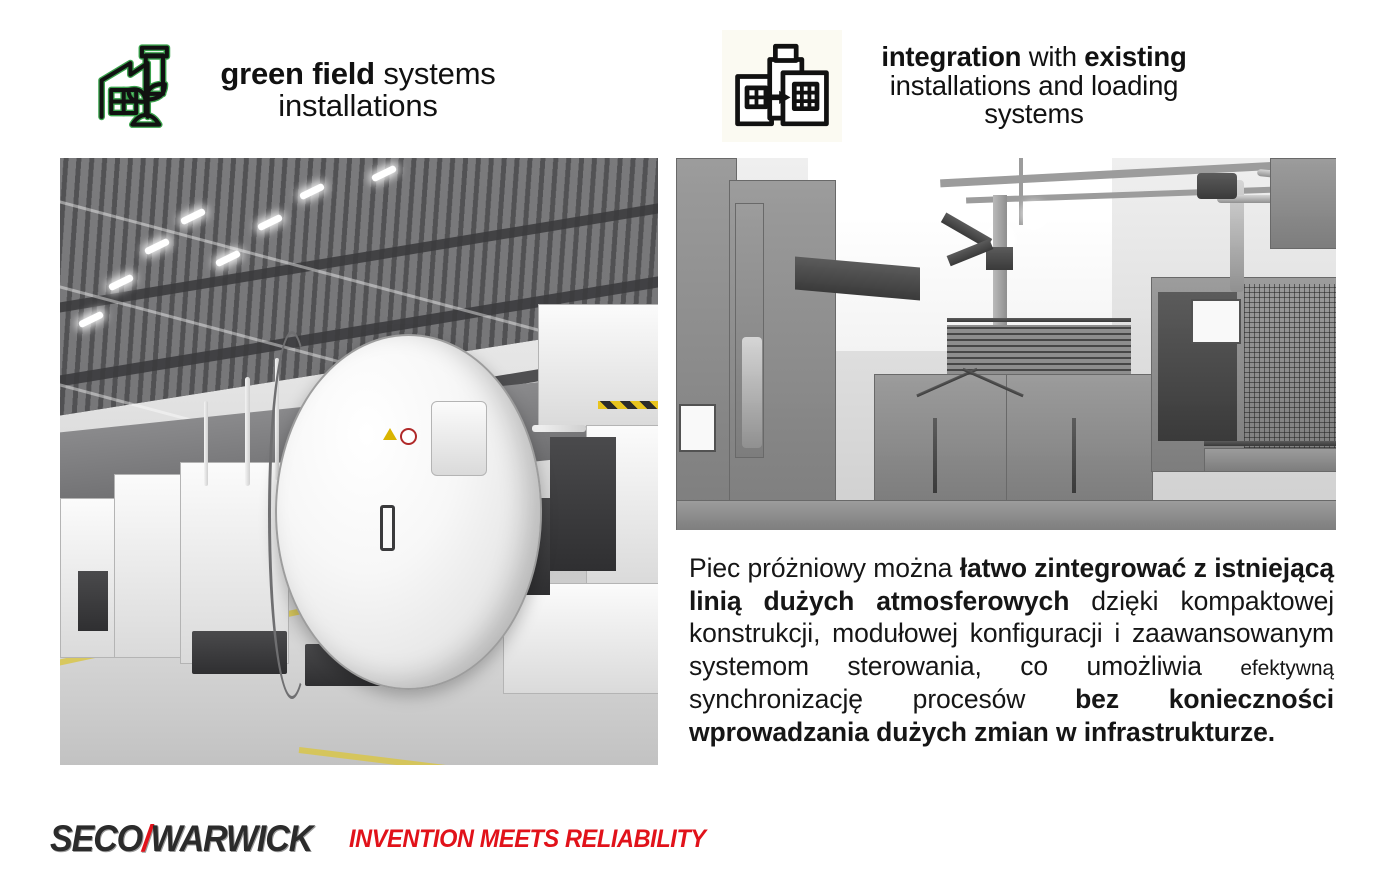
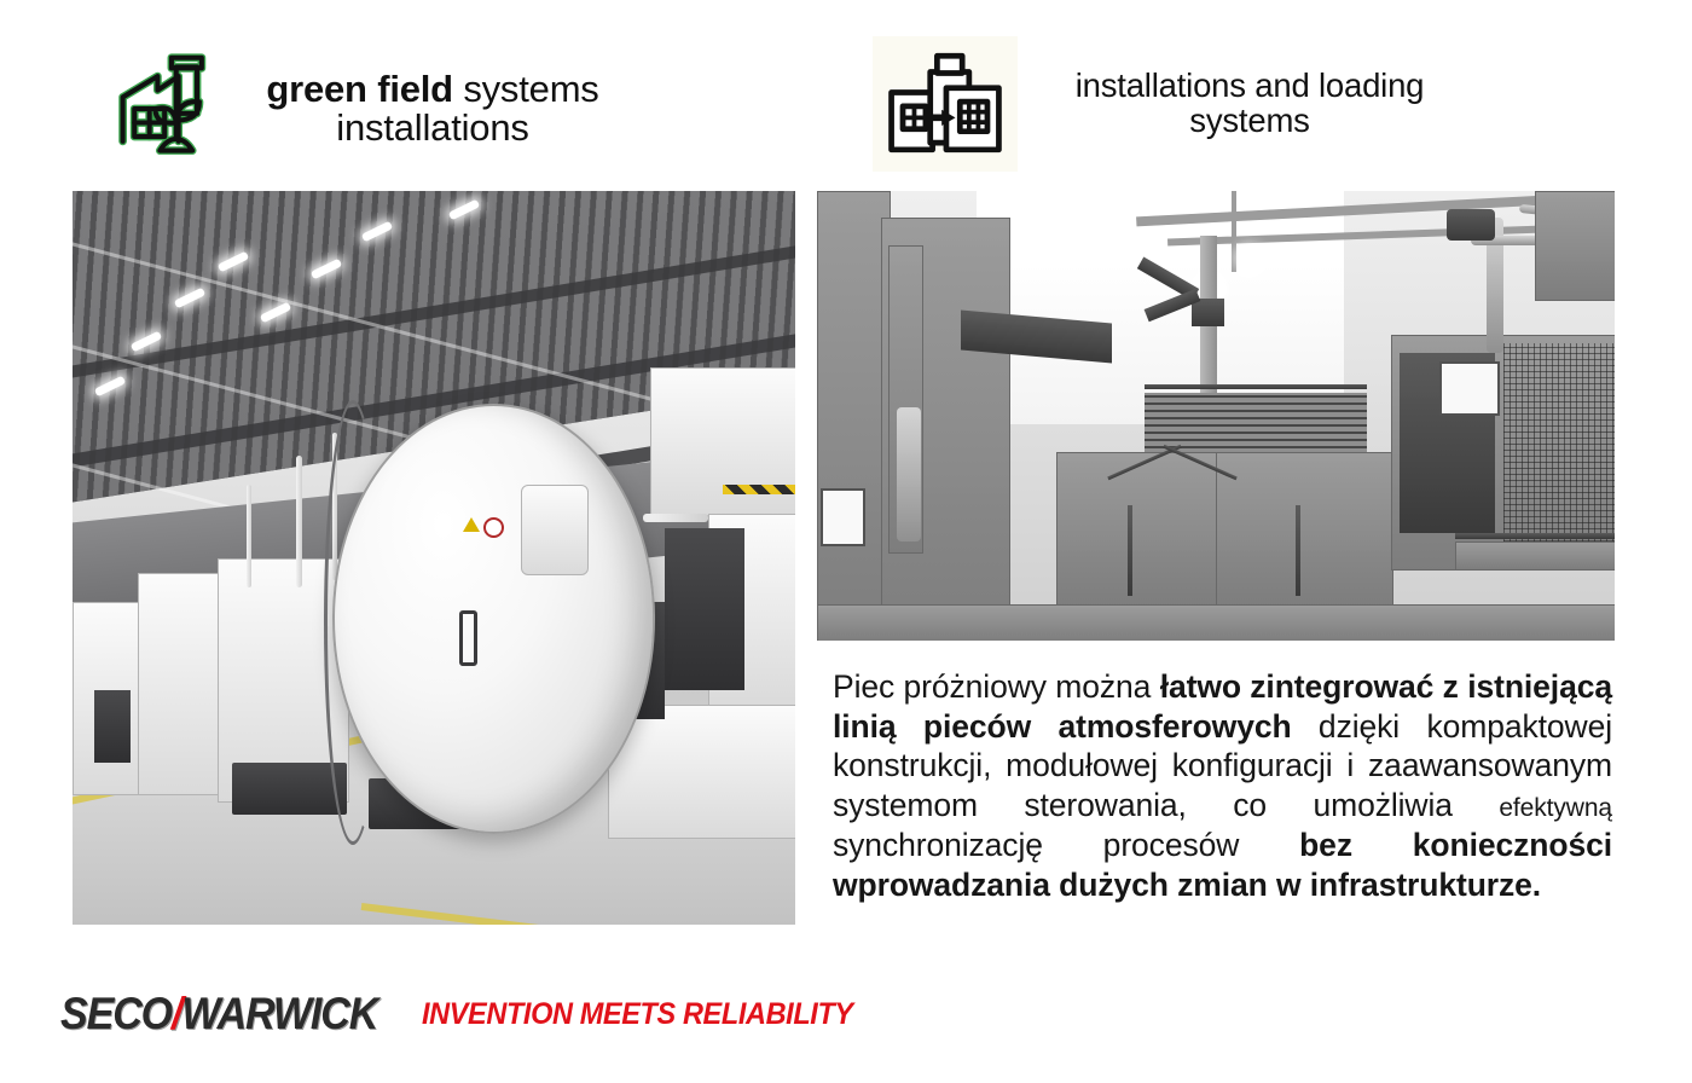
  green field systems
  installations
- integration with existing
  installations and loading
  systems
- Piec próżniowy można łatwo zintegrować z istniejącą linią dużych atmosferowych dzięki kompaktowej konstrukcji, modułowej konfiguracji i zaawansowanym systemom sterowania, co umożliwia efektywną synchronizację procesów bez konieczności wprowadzania dużych zmian w infrastrukturze.
+ Piec próżniowy można łatwo zintegrować z istniejącą linią pieców atmosferowych dzięki kompaktowej konstrukcji, modułowej konfiguracji i zaawansowanym systemom sterowania, co umożliwia efektywną synchronizację procesów bez konieczności wprowadzania dużych zmian w infrastrukturze.
  SECO/WARWICK
  INVENTION MEETS RELIABILITY
